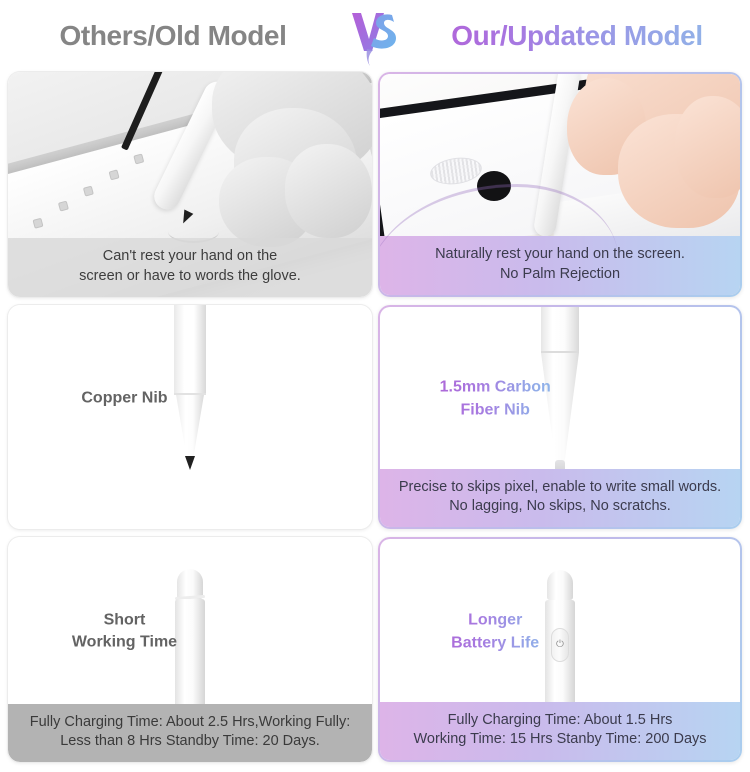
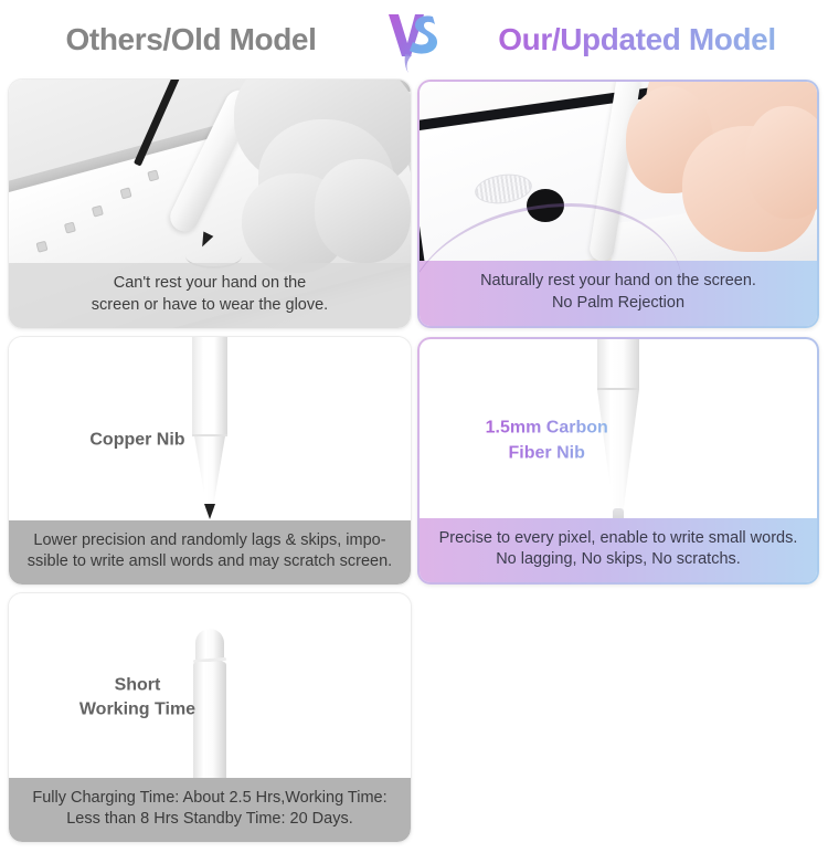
  Others/Old Model
  Our/Updated Model
  Can't rest your hand on the
- screen or have to words the glove.
+ screen or have to wear the glove.
  Naturally rest your hand on the screen.
  No Palm Rejection
  Copper Nib
+ Lower precision and randomly lags & skips, impo-
+ ssible to write amsll words and may scratch screen.
  1.5mm Carbon
  Fiber Nib
- Precise to skips pixel, enable to write small words.
+ Precise to every pixel, enable to write small words.
  No lagging, No skips, No scratchs.
  Short
  Working Time
- Fully Charging Time: About 2.5 Hrs,Working Fully:
+ Fully Charging Time: About 2.5 Hrs,Working Time:
  Less than 8 Hrs Standby Time: 20 Days.
- Longer
- Battery Life
- Fully Charging Time: About 1.5 Hrs
- Working Time: 15 Hrs Stanby Time: 200 Days
